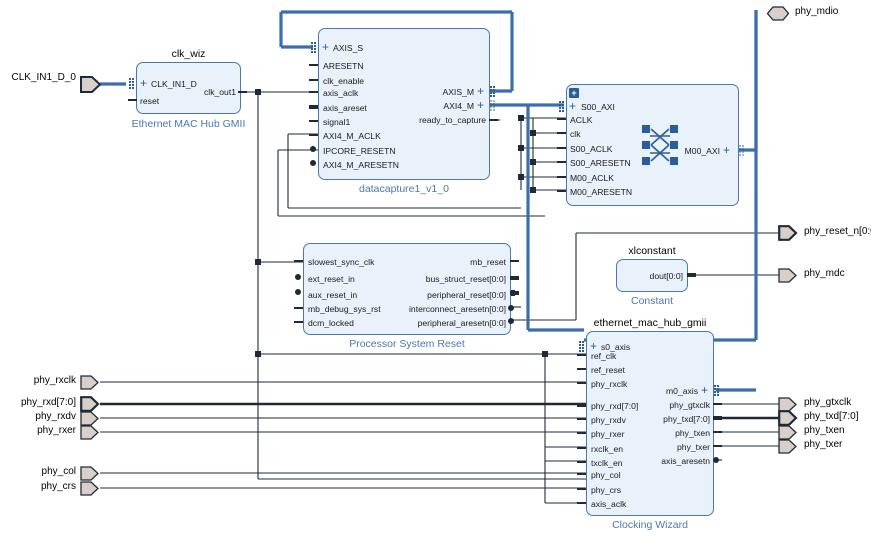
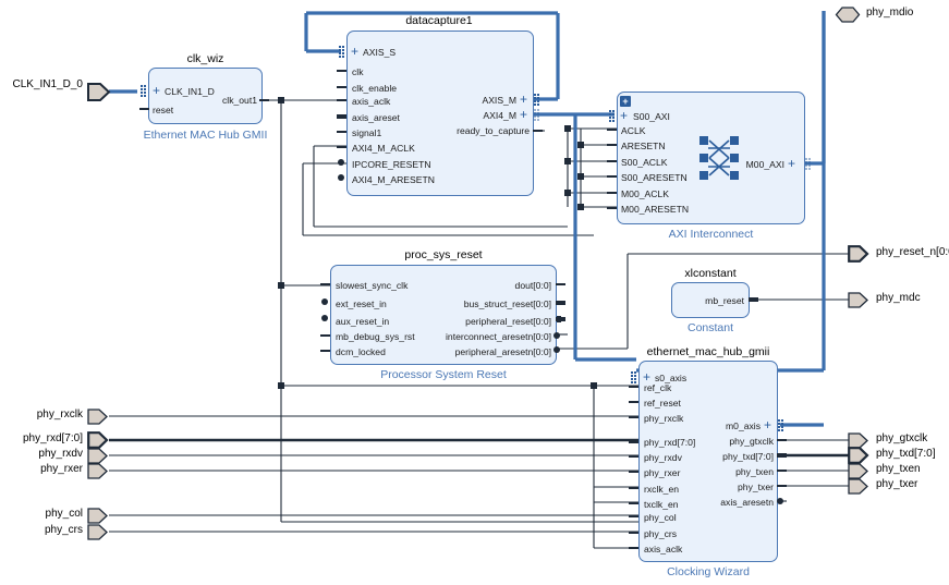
  CLK_IN1_D_0
  phy_rxclk
  phy_rxd[7:0]
  phy_rxdv
  phy_rxer
  phy_col
  phy_crs
  phy_mdio
  phy_reset_n[0:
  phy_mdc
  phy_gtxclk
  phy_txd[7:0]
  phy_txen
  phy_txer
  clk_wiz
  +
  CLK_IN1_D
  reset
  clk_out1
  Ethernet MAC Hub GMII
+ datacapture1
  +
  AXIS_S
- ARESETN
+ clk
  clk_enable
  axis_aclk
  axis_areset
  signal1
  AXI4_M_ACLK
  IPCORE_RESETN
  AXI4_M_ARESETN
  +
  AXIS_M
  +
  AXI4_M
  ready_to_capture
- datacapture1_v1_0
  +
  +
  S00_AXI
  ACLK
- clk
+ ARESETN
  S00_ACLK
  S00_ARESETN
  M00_ACLK
  M00_ARESETN
  +
  M00_AXI
+ AXI Interconnect
+ proc_sys_reset
  slowest_sync_clk
  ext_reset_in
  aux_reset_in
  mb_debug_sys_rst
  dcm_locked
- mb_reset
+ dout[0:0]
  bus_struct_reset[0:0]
  peripheral_reset[0:0]
  interconnect_aresetn[0:0]
  peripheral_aresetn[0:0]
  Processor System Reset
  xlconstant
- dout[0:0]
+ mb_reset
  Constant
  ethernet_mac_hub_gmii
  +
  s0_axis
  ref_clk
  ref_reset
  phy_rxclk
  phy_rxd[7:0]
  phy_rxdv
  phy_rxer
  rxclk_en
  txclk_en
  phy_col
  phy_crs
  axis_aclk
  +
  m0_axis
  phy_gtxclk
  phy_txd[7:0]
  phy_txen
  phy_txer
  axis_aresetn
  Clocking Wizard
